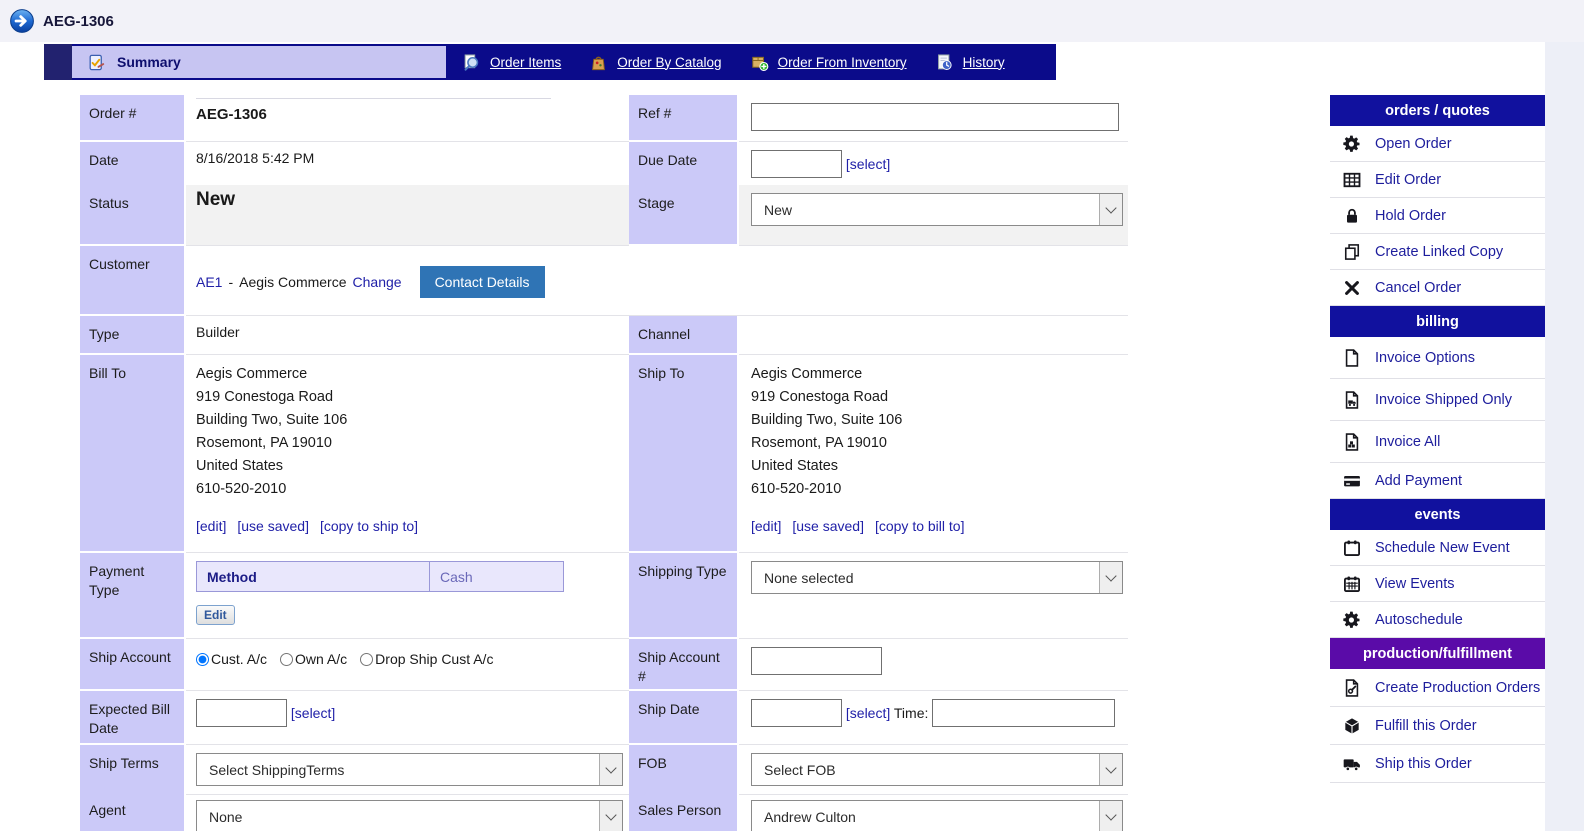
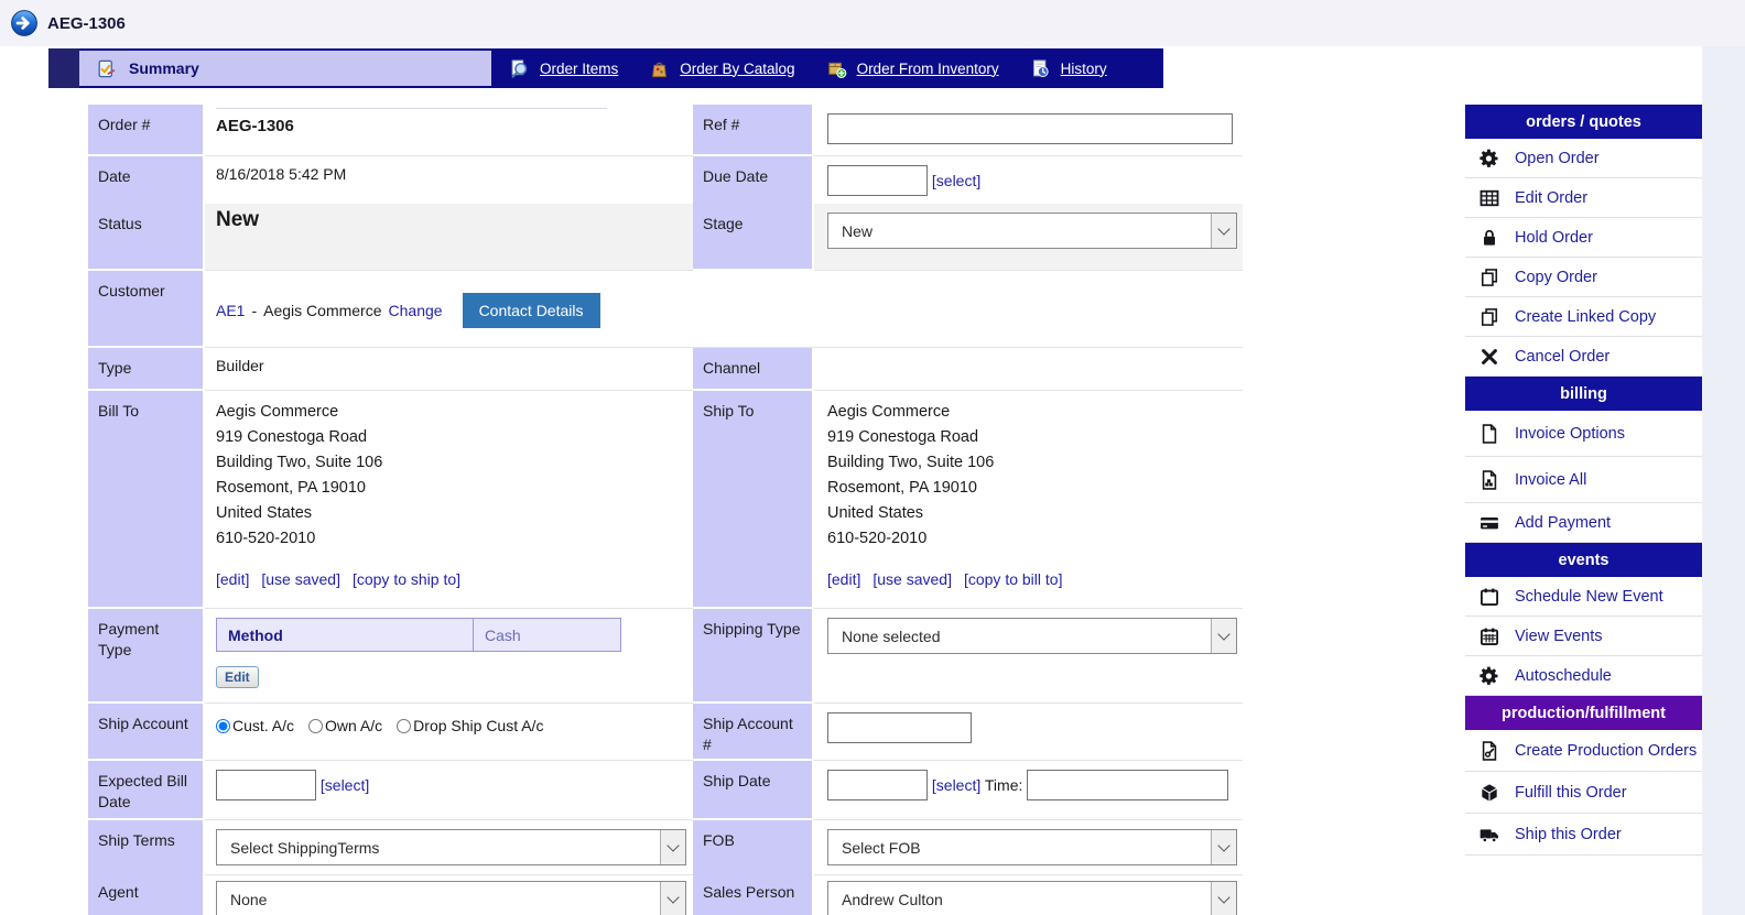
  AEG-1306
  Summary
  Order Items
  Order By Catalog
  Order From Inventory
  History
  Order #
  AEG-1306
  Ref #
  Date
  8/16/2018 5:42 PM
  Due Date
  [select]
  Status
  New
  Stage
  New
  Customer
  AE1
  -
  Aegis Commerce
  Change
  Contact Details
  Type
  Builder
  Channel
  Bill To
  Aegis Commerce
  919 Conestoga Road
  Building Two, Suite 106
  Rosemont, PA 19010
  United States
  610-520-2010
  [edit]
  [use saved]
  [copy to ship to]
  Ship To
  Aegis Commerce
  919 Conestoga Road
  Building Two, Suite 106
  Rosemont, PA 19010
  United States
  610-520-2010
  [edit]
  [use saved]
  [copy to bill to]
  Payment Type
  Method
  Cash
  Edit
  Shipping Type
  None selected
  Ship Account
  Cust. A/c
  Own A/c
  Drop Ship Cust A/c
  Ship Account #
  Expected Bill Date
  [select]
  Ship Date
  [select] Time:
  Ship Terms
  Select ShippingTerms
  FOB
  Select FOB
  Agent
  None
  Sales Person
  Andrew Culton
  orders / quotes
  Open Order
  Edit Order
  Hold Order
+ Copy Order
  Create Linked Copy
  Cancel Order
  billing
  Invoice Options
- Invoice Shipped Only
  Invoice All
  Add Payment
  events
  Schedule New Event
  View Events
  Autoschedule
  production/fulfillment
  Create Production Orders
  Fulfill this Order
  Ship this Order
